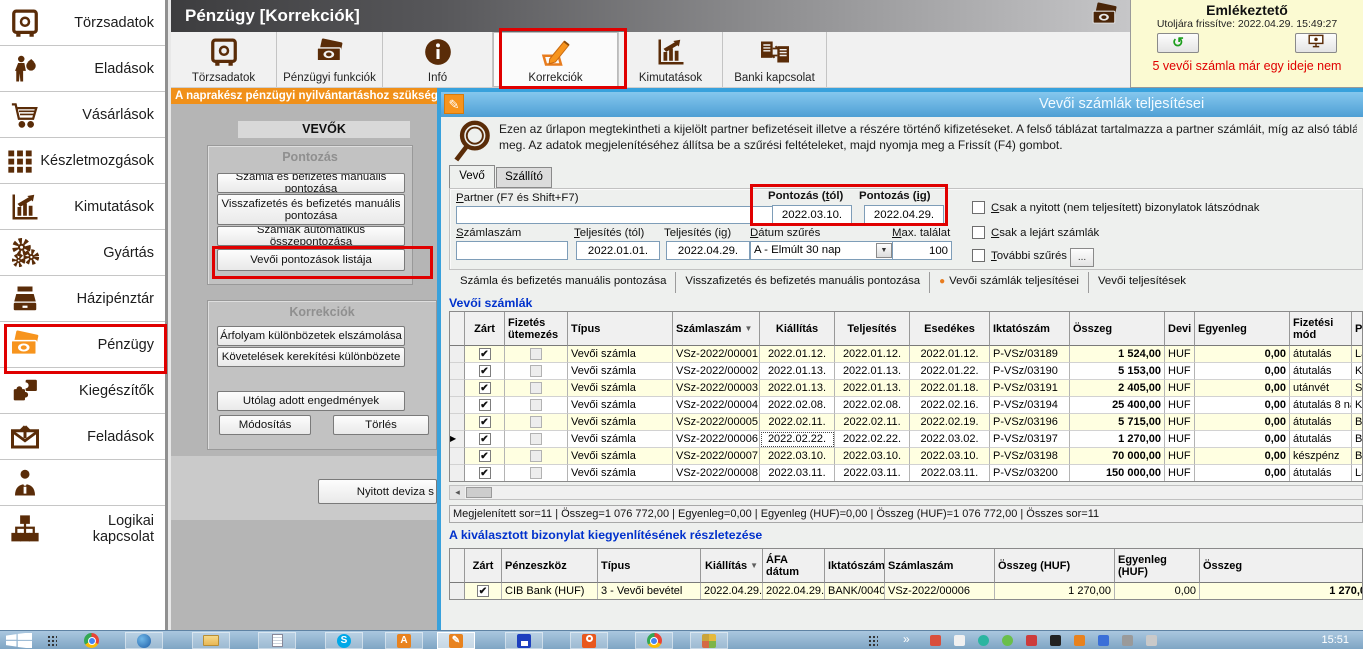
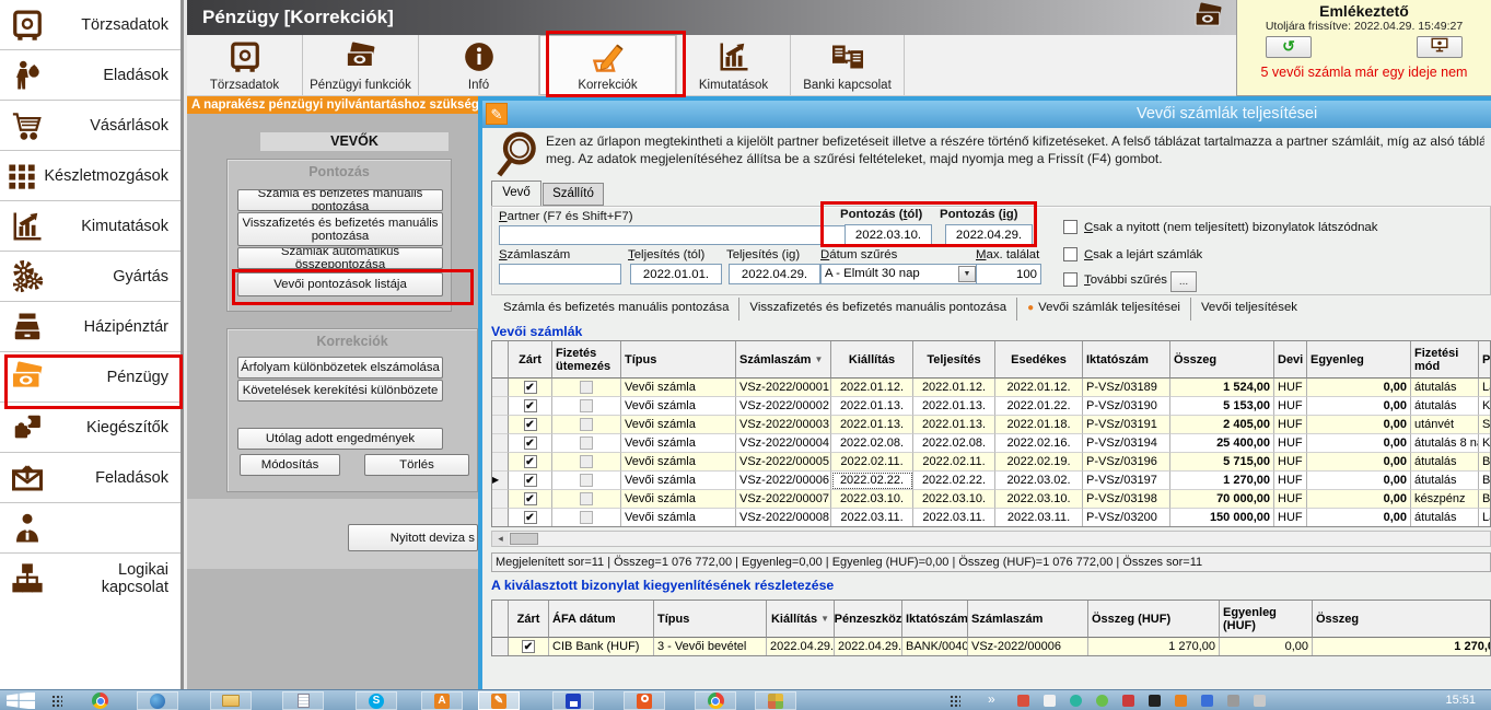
  Törzsadatok
  Eladások
  Vásárlások
  Készletmozgások
  Kimutatások
  Gyártás
  Házipénztár
  Pénzügy
  Kiegészítők
  Feladások
  Logikai kapcsolat
  Pénzügy [Korrekciók]
  Emlékeztető
  Utoljára frissítve: 2022.04.29. 15:49:27
  ↺
  5 vevői számla már egy ideje nem
  Törzsadatok
  Pénzügyi funkciók
  Infó
  Korrekciók
  Kimutatások
  Banki kapcsolat
  A naprakész pénzügyi nyilvántartáshoz szükség
  VEVŐK
  Pontozás
  Számla és befizetés manuális pontozása
  Visszafizetés és befizetés manuális pontozása
  Számlák automatikus összepontozása
  Vevői pontozások listája
  Korrekciók
  Árfolyam különbözetek elszámolása
  Követelések kerekítési különbözete
  Utólag adott engedmények
  Módosítás
  Törlés
  Nyitott deviza s
  ✎
  Vevői számlák teljesítései
  Ezen az űrlapon megtekintheti a kijelölt partner befizetéseit illetve a részére történő kifizetéseket. A felső táblázat tartalmazza a partner számláit, míg az alsó táblá
  meg. Az adatok megjelenítéséhez állítsa be a szűrési feltételeket, majd nyomja meg a Frissít (F4) gombot.
  Vevő
  Szállító
  Partner (F7 és Shift+F7)
  Pontozás (tól)
  2022.03.10.
  Pontozás (ig)
  2022.04.29.
  Számlaszám
  Teljesítés (tól)
  2022.01.01.
  Teljesítés (ig)
  2022.04.29.
  Dátum szűrés
  A - Elmúlt 30 nap
  Max. találat
  100
  Csak a nyitott (nem teljesített) bizonylatok látszódnak
  Csak a lejárt számlák
  További szűrés
  ...
  Számla és befizetés manuális pontozása
  Visszafizetés és befizetés manuális pontozása
  ● Vevői számlák teljesítései
  Vevői teljesítések
  Vevői számlák
  Zárt
  Fizetés ütemezés
  Típus
  Számlaszám
  ▼
  Kiállítás
  Teljesítés
  Esedékes
  Iktatószám
  Összeg
  Devi
  Egyenleg
  Fizetési mód
  ✔
  Vevői számla
  VSz-2022/00001
  2022.01.12.
  2022.01.12.
  2022.01.12.
  P-VSz/03189
  1 524,00
  HUF
  0,00
  átutalás
  ✔
  Vevői számla
  VSz-2022/00002
  2022.01.13.
  2022.01.13.
  2022.01.22.
  P-VSz/03190
  5 153,00
  HUF
  0,00
  átutalás
  ✔
  Vevői számla
  VSz-2022/00003
  2022.01.13.
  2022.01.13.
  2022.01.18.
  P-VSz/03191
  2 405,00
  HUF
  0,00
  utánvét
  ✔
  Vevői számla
  VSz-2022/00004
  2022.02.08.
  2022.02.08.
  2022.02.16.
  P-VSz/03194
  25 400,00
  HUF
  0,00
  átutalás 8 n
  ✔
  Vevői számla
  VSz-2022/00005
  2022.02.11.
  2022.02.11.
  2022.02.19.
  P-VSz/03196
  5 715,00
  HUF
  0,00
  átutalás
  ▶
  ✔
  Vevői számla
  VSz-2022/00006
  2022.02.22.
  2022.02.22.
  2022.03.02.
  P-VSz/03197
  1 270,00
  HUF
  0,00
  átutalás
  ✔
  Vevői számla
  VSz-2022/00007
  2022.03.10.
  2022.03.10.
  2022.03.10.
  P-VSz/03198
  70 000,00
  HUF
  0,00
  készpénz
  ✔
  Vevői számla
  VSz-2022/00008
  2022.03.11.
  2022.03.11.
  2022.03.11.
  P-VSz/03200
  150 000,00
  HUF
  0,00
  átutalás
  ◂
  Megjelenített sor=11 | Összeg=1 076 772,00 | Egyenleg=0,00 | Egyenleg (HUF)=0,00 | Összeg (HUF)=1 076 772,00 | Összes sor=11
  A kiválasztott bizonylat kiegyenlítésének részletezése
  Zárt
- Pénzeszköz
+ ÁFA dátum
  Típus
  Kiállítás
  ▼
- ÁFA dátum
+ Pénzeszköz
  Iktatószám
  Számlaszám
  Összeg (HUF)
  Egyenleg (HUF)
  Összeg
  ✔
  CIB Bank (HUF)
  3 - Vevői bevétel
  2022.04.29.
  2022.04.29.
  BANK/0040
  VSz-2022/00006
  1 270,00
  0,00
  1 270,
  S
  A
  ✎
  »
  15:51
